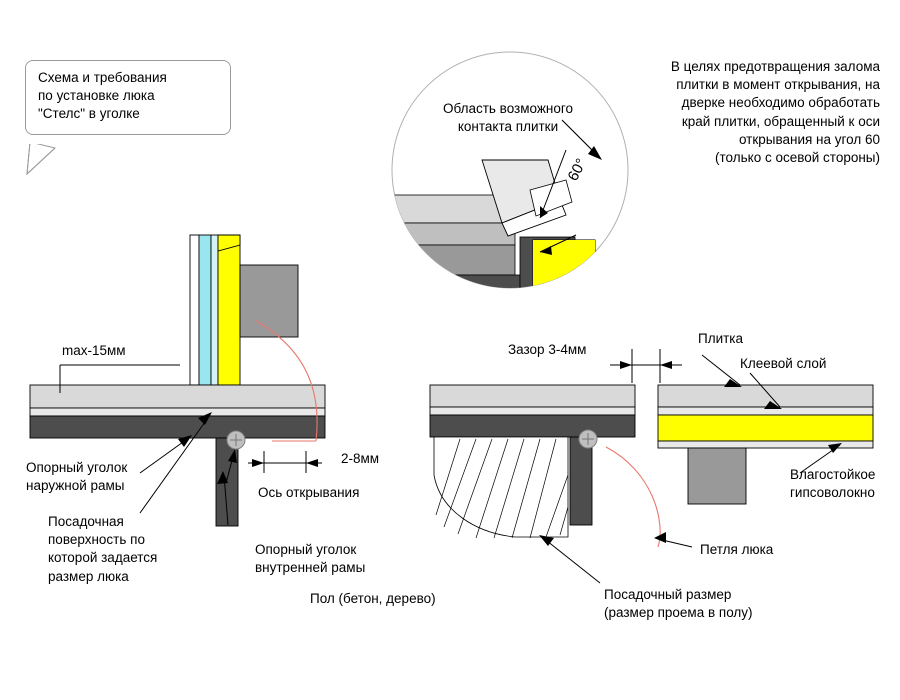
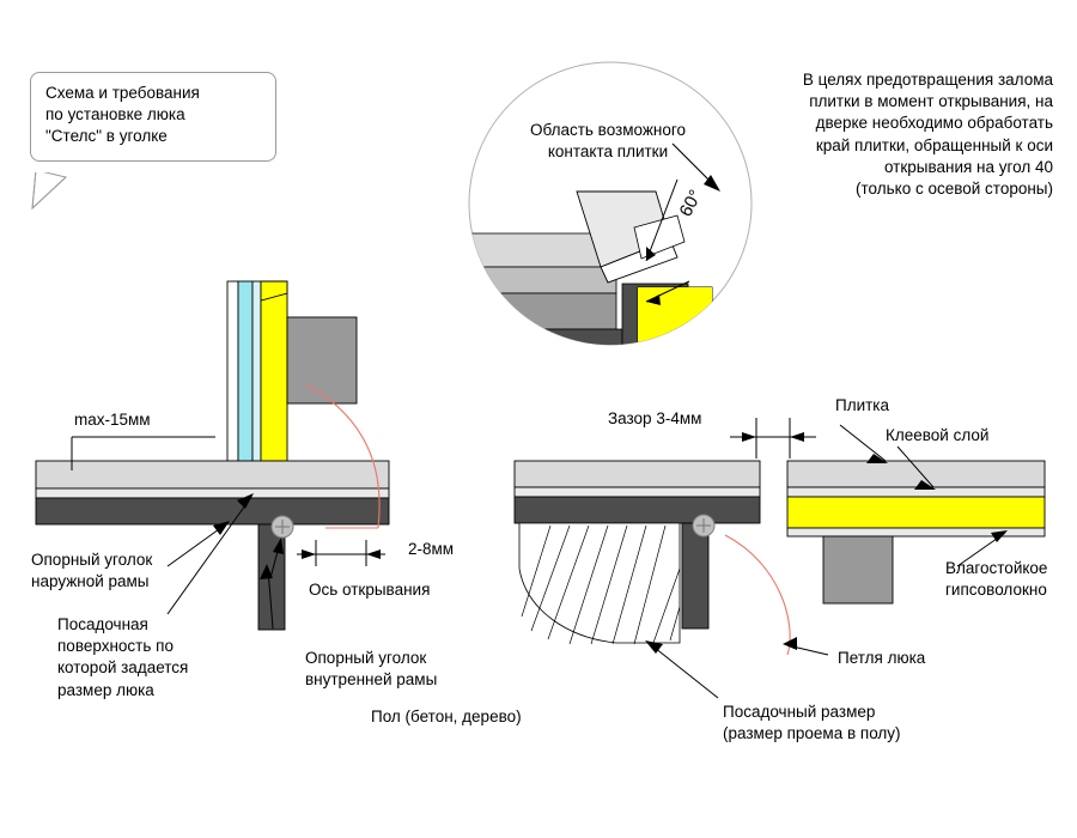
  Схема и требования
  по установке люка
  "Стелс" в уголке
  В целях предотвращения залома
  плитки в момент открывания, на
  дверке необходимо обработать
  край плитки, обращенный к оси
- открывания на угол 60
+ открывания на угол 40
  (только с осевой стороны)
  Область возможного
  контакта плитки
  max-15мм
  2-8мм
  Опорный уголок
  наружной рамы
  Ось открывания
  Посадочная
  поверхность по
  которой задается
  размер люка
  Опорный уголок
  внутренней рамы
  Пол (бетон, дерево)
  Зазор 3-4мм
  Плитка
  Клеевой слой
  Влагостойкое
  гипсоволокно
  Петля люка
  Посадочный размер
  (размер проема в полу)
